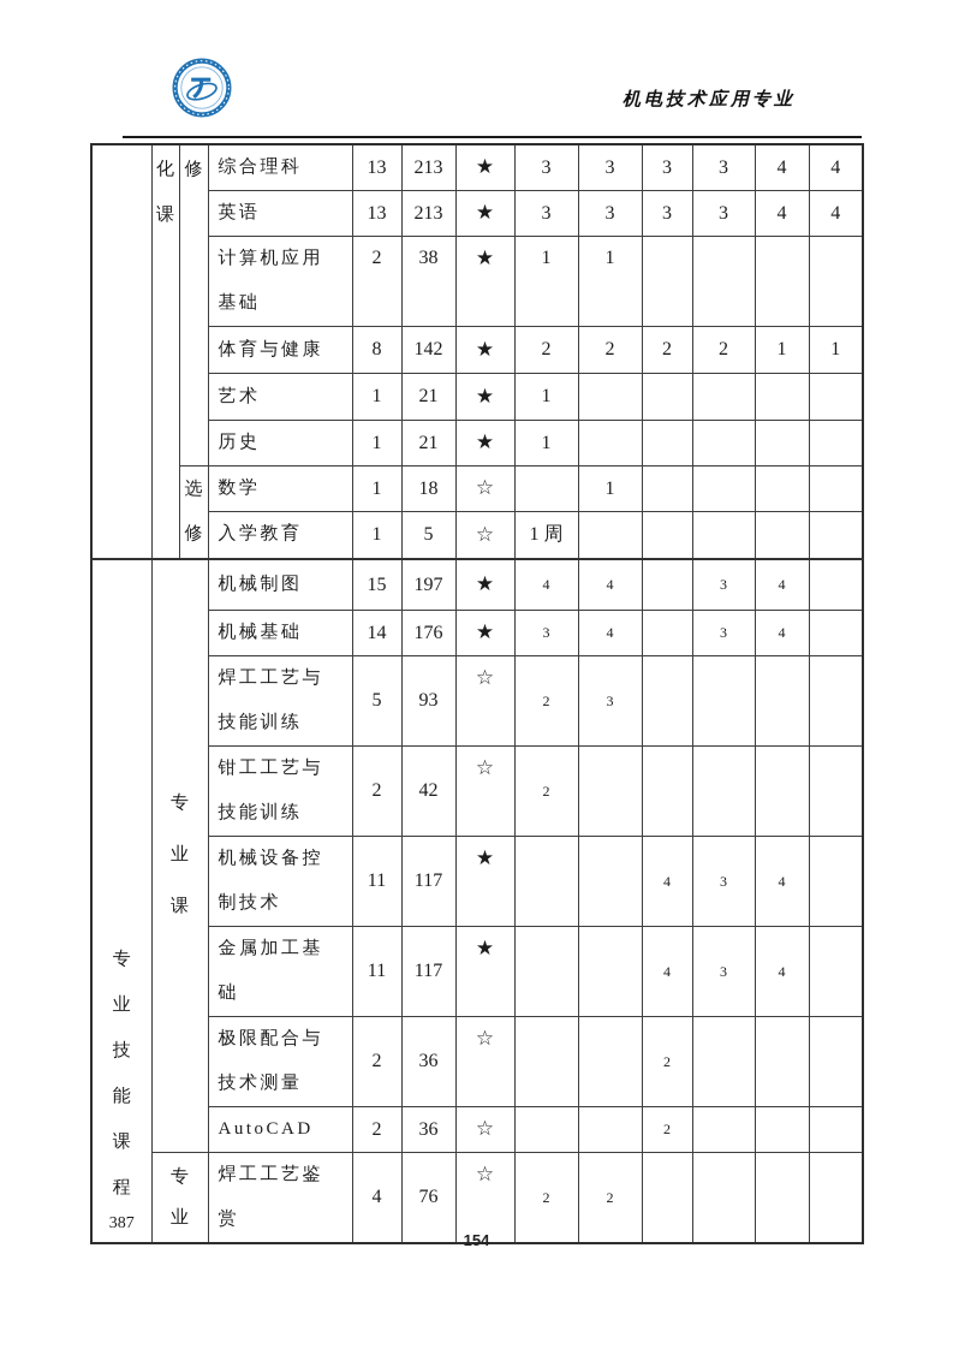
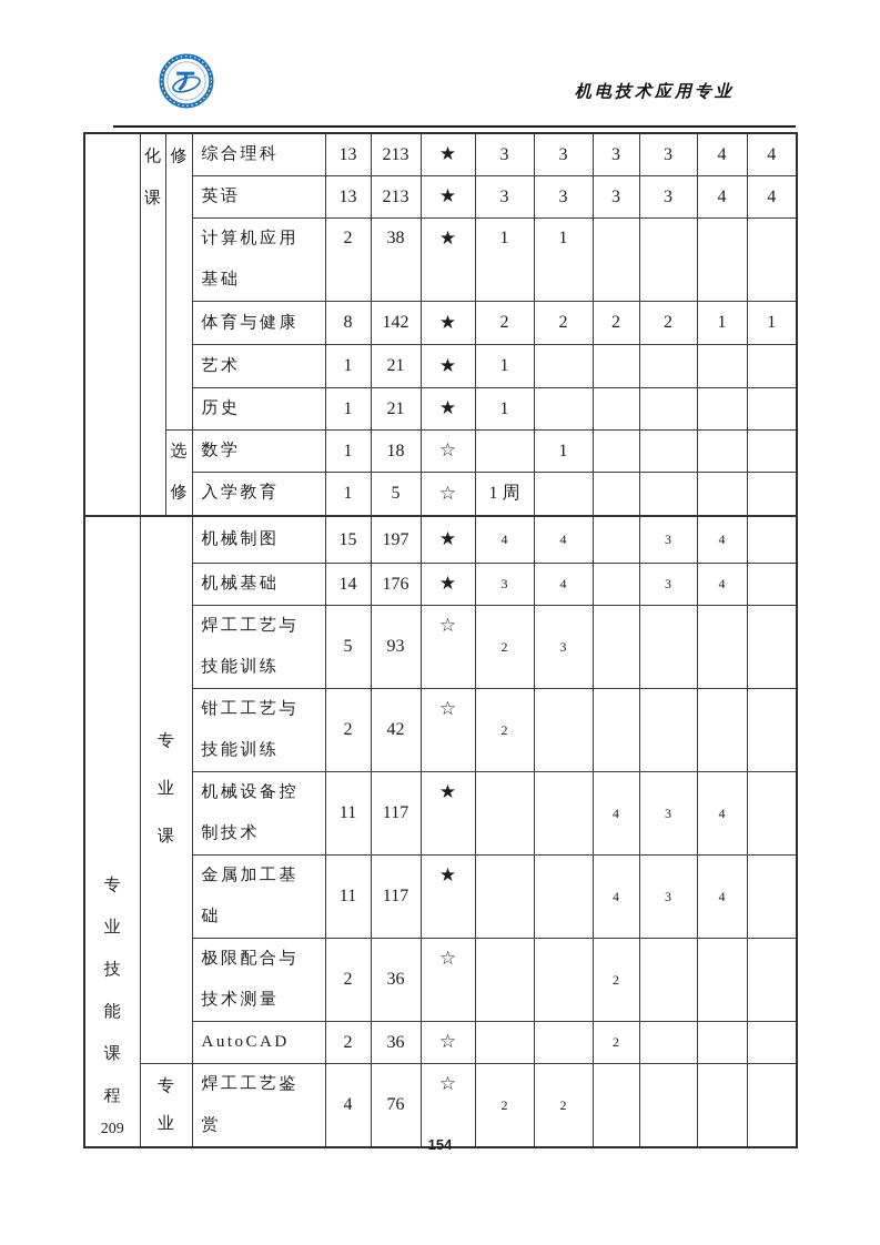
  机电技术应用专业
  	化课	修	综合理科	13	213	★	3	3	3	3	4	4
  英语	13	213	★	3	3	3	3	4	4
  计算机应用 基础	2	38	★	1	1
  体育与健康	8	142	★	2	2	2	2	1	1
  艺术	1	21	★	1
  历史	1	21	★	1
  选修	数学	1	18	☆		1
  入学教育	1	5	☆	1 周
- 专业技能课程 387	专业课	机械制图	15	197	★	4	4		3	4
+ 专业技能课程 209	专业课	机械制图	15	197	★	4	4		3	4
  机械基础	14	176	★	3	4		3	4
  焊工工艺与 技能训练	5	93	☆	2	3
  钳工工艺与 技能训练	2	42	☆	2
  机械设备控 制技术	11	117	★			4	3	4
  金属加工基 础	11	117	★			4	3	4
  极限配合与 技术测量	2	36	☆			2
  AutoCAD	2	36	☆			2
  专业	焊工工艺鉴 赏	4	76	☆	2	2
  154
